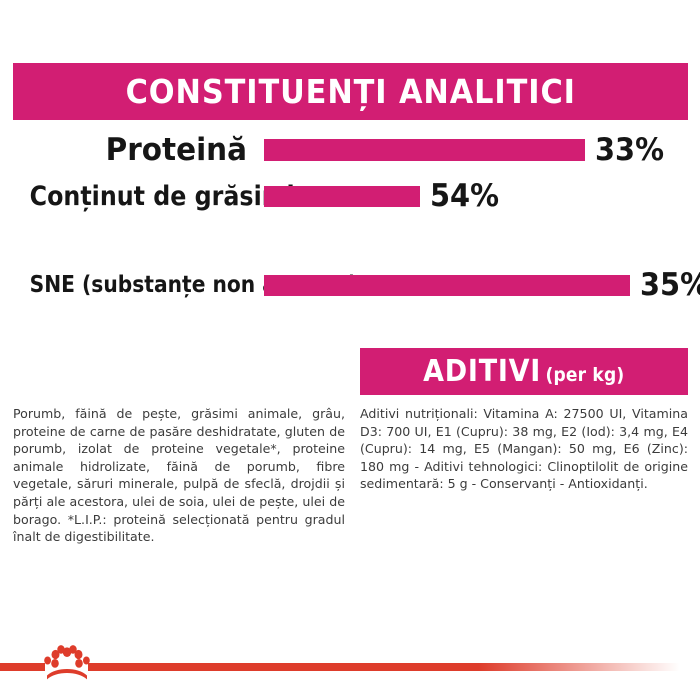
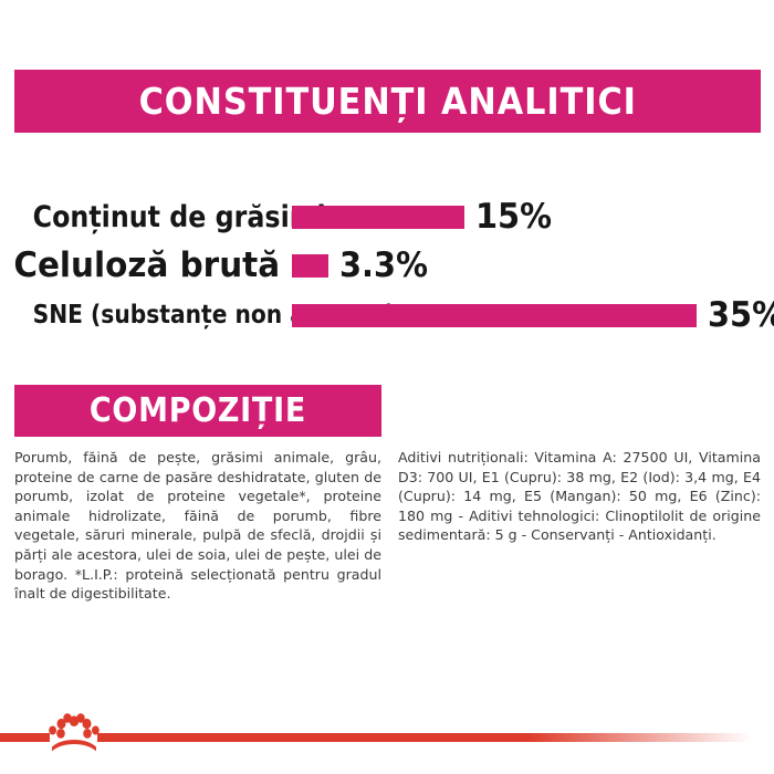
  CONSTITUENȚI ANALITICI
- Proteină
- 33%
  Conținut de grăsi
- 54%
+ 15%
+ Celuloză brută
+ 3.3%
  35%
+ COMPOZIȚIE
  Porumb, făină de pește, grăsimi animale, grâu, proteine de carne de pasăre deshidratate, gluten de porumb, izolat de proteine vegetale*, proteine animale hidrolizate, făină de porumb, fibre vegetale, săruri minerale, pulpă de sfeclă, drojdii și părți ale acestora, ulei de soia, ulei de pește, ulei de borago. *L.I.P.: proteină selecționată pentru gradul înalt de digestibilitate.
- ADITIVI
- (per kg)
  Aditivi nutriționali: Vitamina A: 27500 UI, Vitamina D3: 700 UI, E1 (Cupru): 38 mg, E2 (Iod): 3,4 mg, E4 (Cupru): 14 mg, E5 (Mangan): 50 mg, E6 (Zinc): 180 mg - Aditivi tehnologici: Clinoptilolit de origine sedimentară: 5 g - Conservanți - Antioxidanți.
